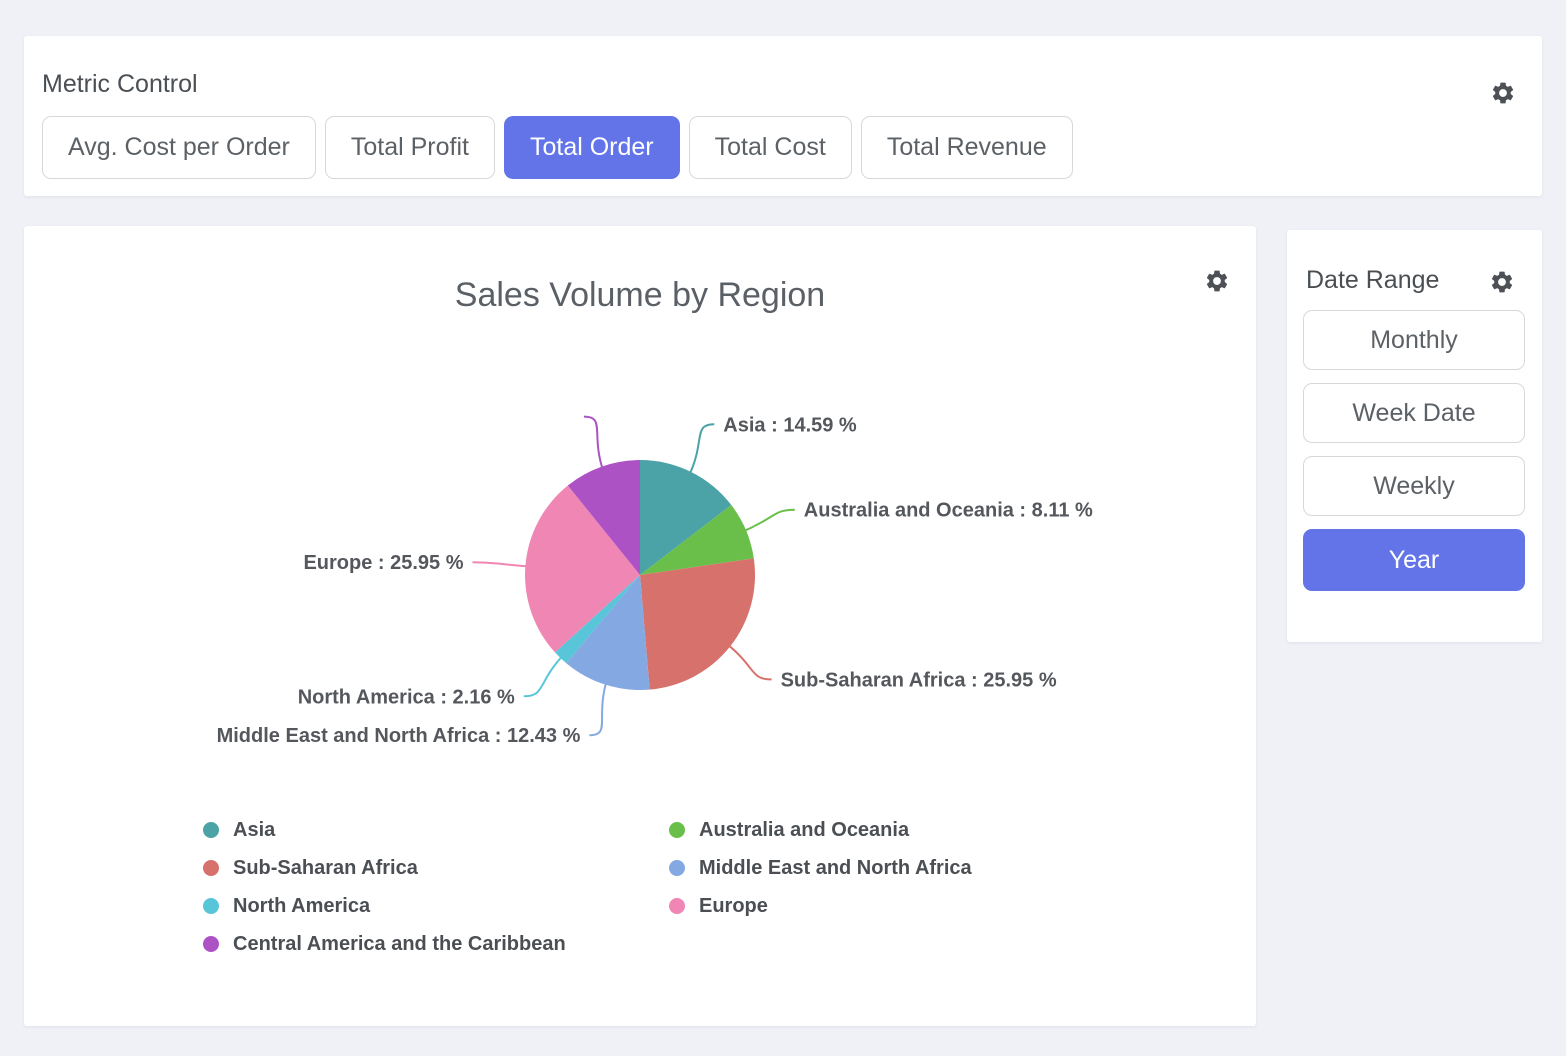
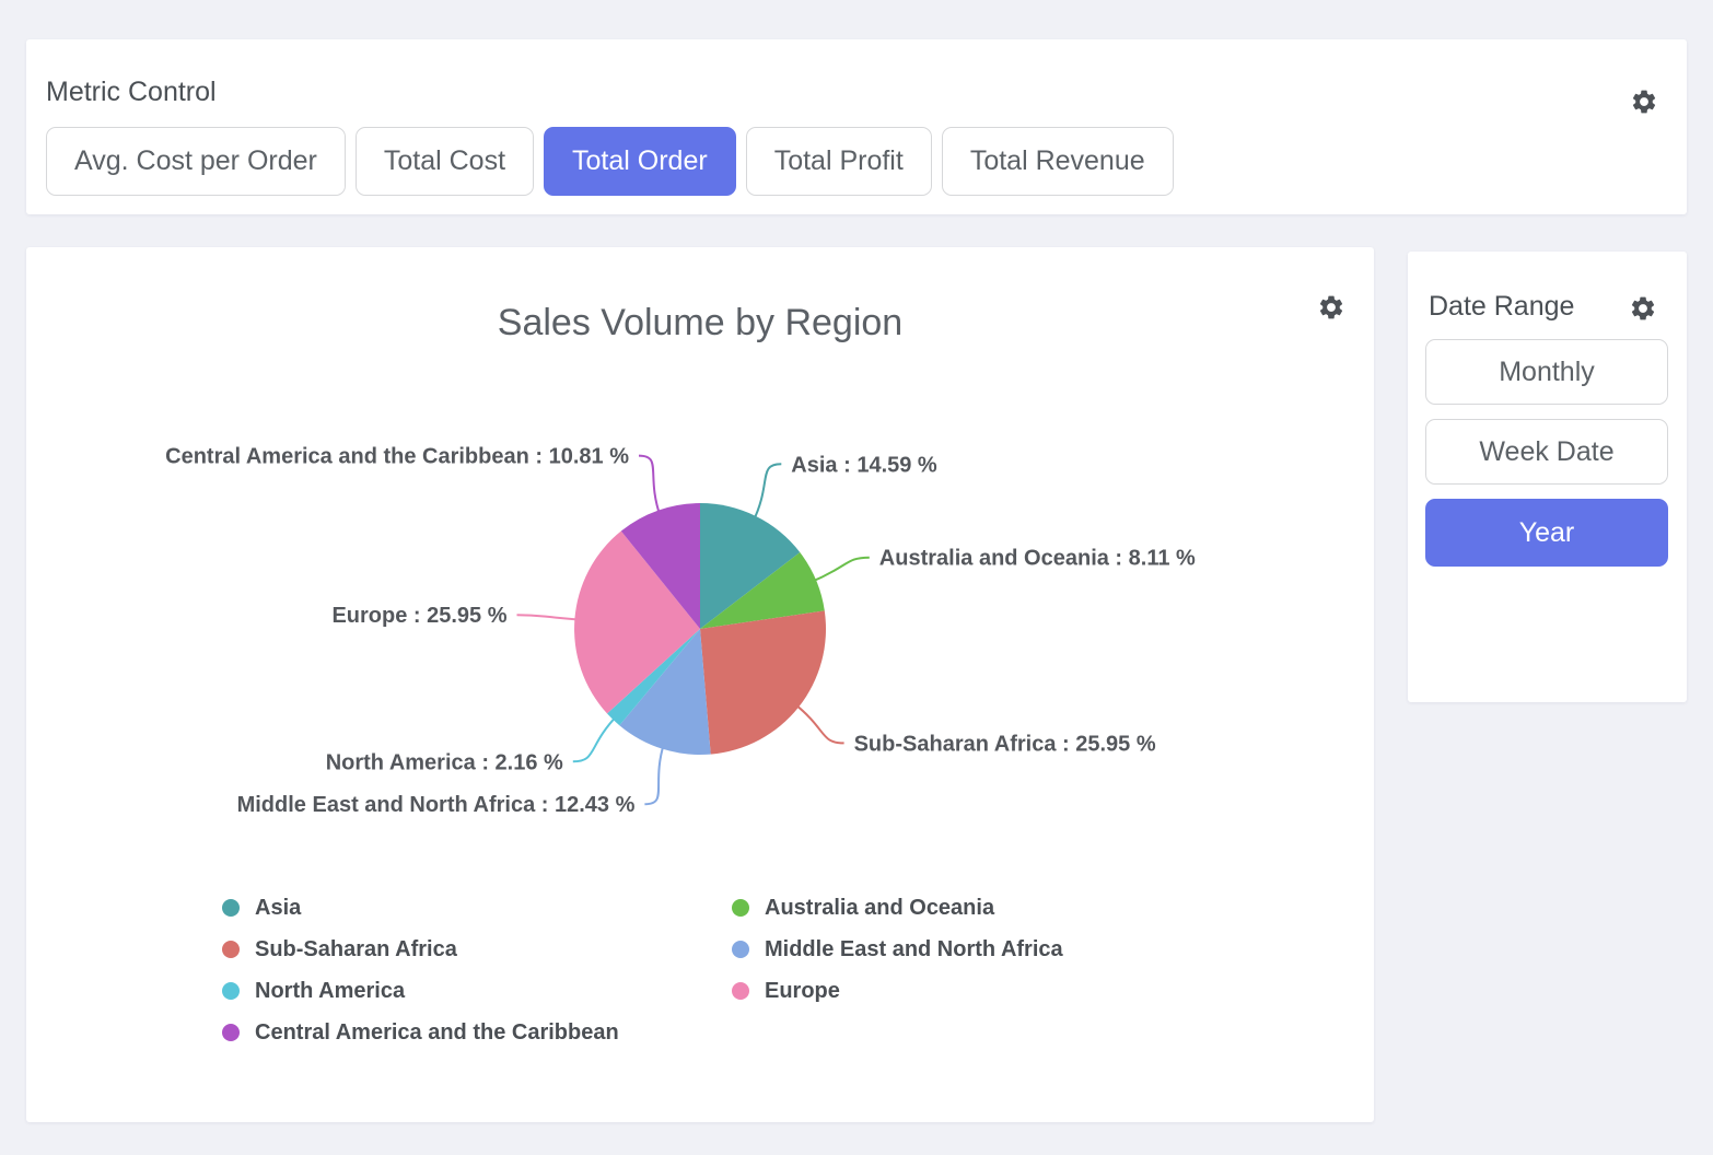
  Metric Control
  Avg. Cost per Order
- Total Profit
+ Total Cost
  Total Order
- Total Cost
+ Total Profit
  Total Revenue
  Sales Volume by Region
  Asia : 14.59 %
  Australia and Oceania : 8.11 %
  Sub-Saharan Africa : 25.95 %
  Middle East and North Africa : 12.43 %
  North America : 2.16 %
  Europe : 25.95 %
+ Central America and the Caribbean : 10.81 %
  Asia
  Australia and Oceania
  Sub-Saharan Africa
  Middle East and North Africa
  North America
  Europe
  Central America and the Caribbean
  Date Range
  Monthly
  Week Date
- Weekly
  Year
